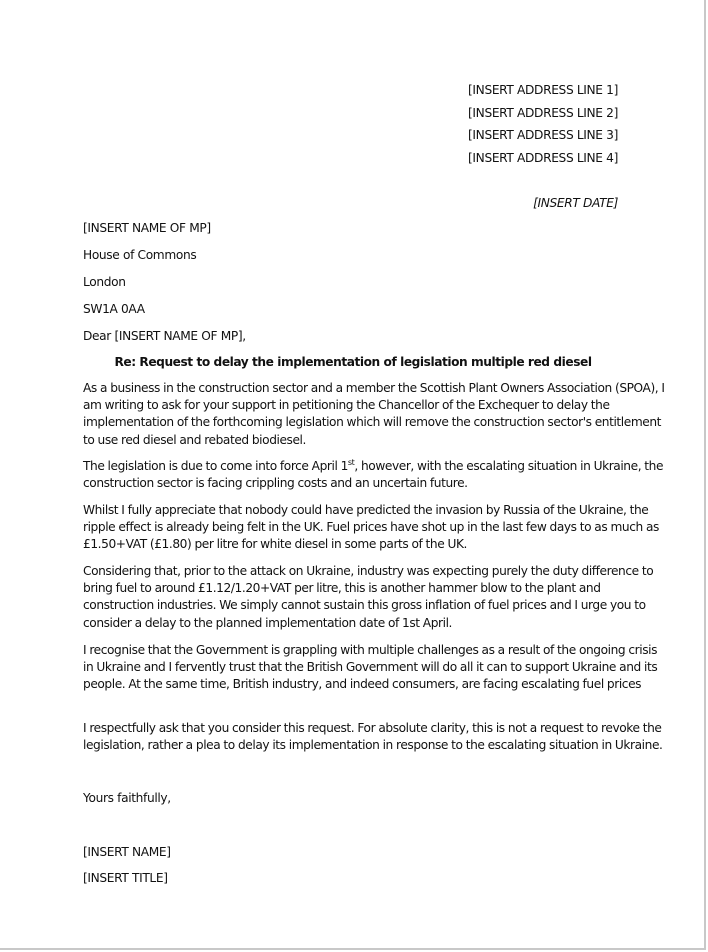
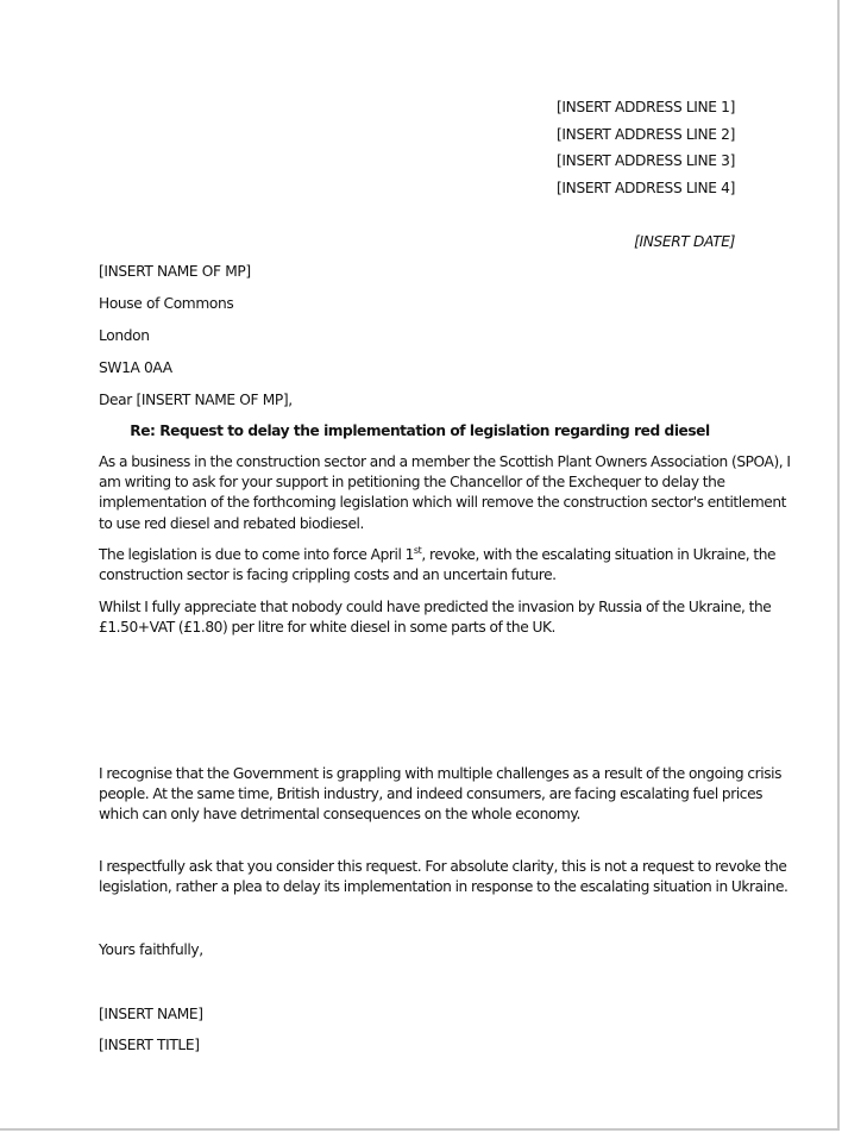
  [INSERT ADDRESS LINE 1]
  [INSERT ADDRESS LINE 2]
  [INSERT ADDRESS LINE 3]
  [INSERT ADDRESS LINE 4]
  [INSERT DATE]
  [INSERT NAME OF MP]
  House of Commons
  London
  SW1A 0AA
  Dear [INSERT NAME OF MP],
- Re: Request to delay the implementation of legislation multiple red diesel
+ Re: Request to delay the implementation of legislation regarding red diesel
  As a business in the construction sector and a member the Scottish Plant Owners Association (SPOA), I
  am writing to ask for your support in petitioning the Chancellor of the Exchequer to delay the
  implementation of the forthcoming legislation which will remove the construction sector's entitlement
  to use red diesel and rebated biodiesel.
- The legislation is due to come into force April 1st, however, with the escalating situation in Ukraine, the
+ The legislation is due to come into force April 1st, revoke, with the escalating situation in Ukraine, the
  construction sector is facing crippling costs and an uncertain future.
  Whilst I fully appreciate that nobody could have predicted the invasion by Russia of the Ukraine, the
- ripple effect is already being felt in the UK. Fuel prices have shot up in the last few days to as much as
  £1.50+VAT (£1.80) per litre for white diesel in some parts of the UK.
- Considering that, prior to the attack on Ukraine, industry was expecting purely the duty difference to
- bring fuel to around £1.12/1.20+VAT per litre, this is another hammer blow to the plant and
- construction industries. We simply cannot sustain this gross inflation of fuel prices and I urge you to
- consider a delay to the planned implementation date of 1st April.
  I recognise that the Government is grappling with multiple challenges as a result of the ongoing crisis
- in Ukraine and I fervently trust that the British Government will do all it can to support Ukraine and its
  people. At the same time, British industry, and indeed consumers, are facing escalating fuel prices
+ which can only have detrimental consequences on the whole economy.
  I respectfully ask that you consider this request. For absolute clarity, this is not a request to revoke the
  legislation, rather a plea to delay its implementation in response to the escalating situation in Ukraine.
  Yours faithfully,
  [INSERT NAME]
  [INSERT TITLE]
